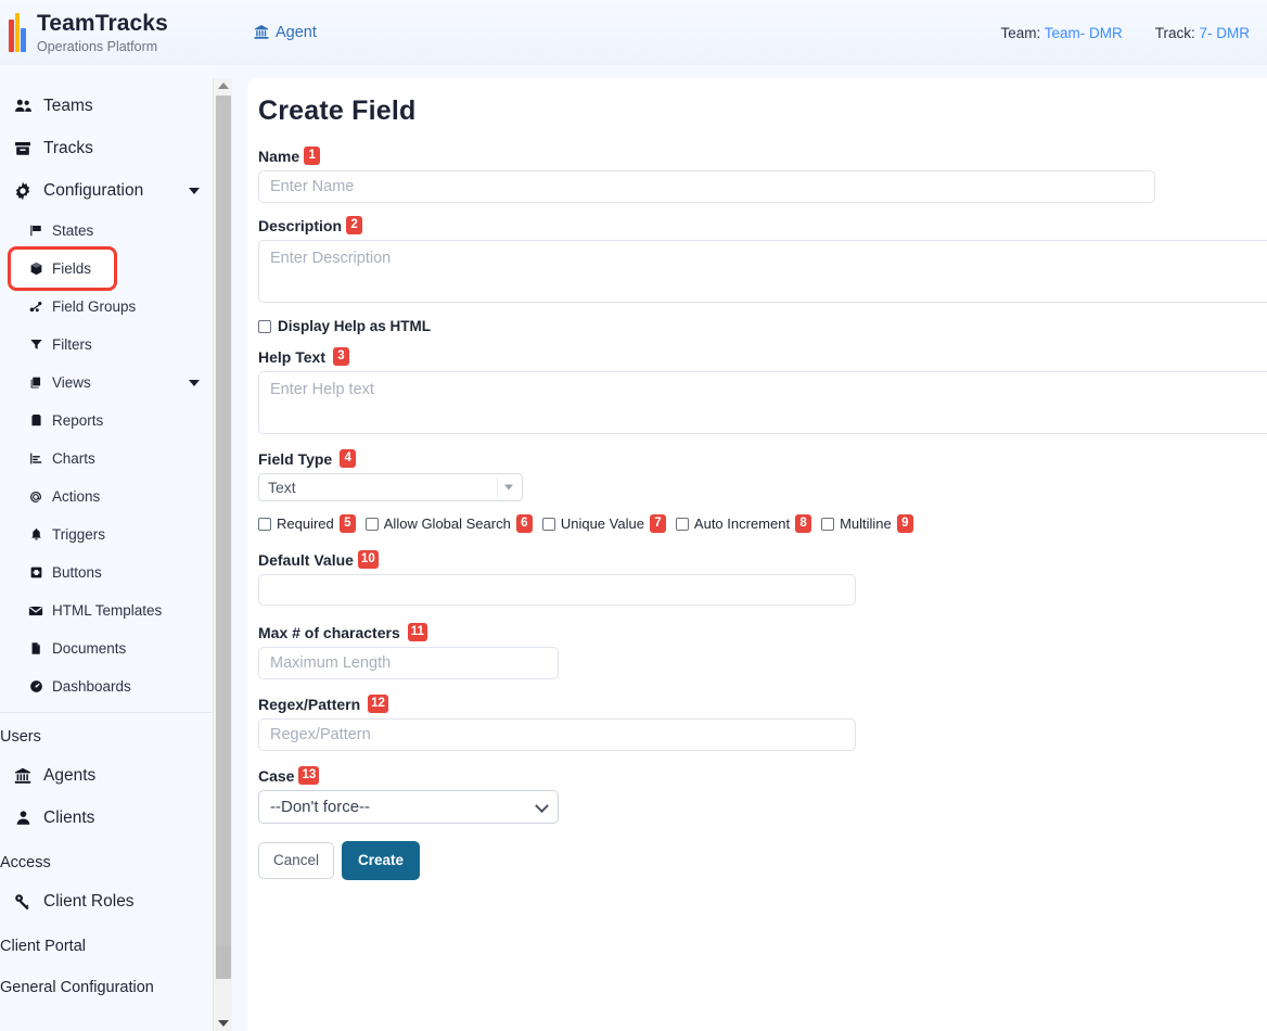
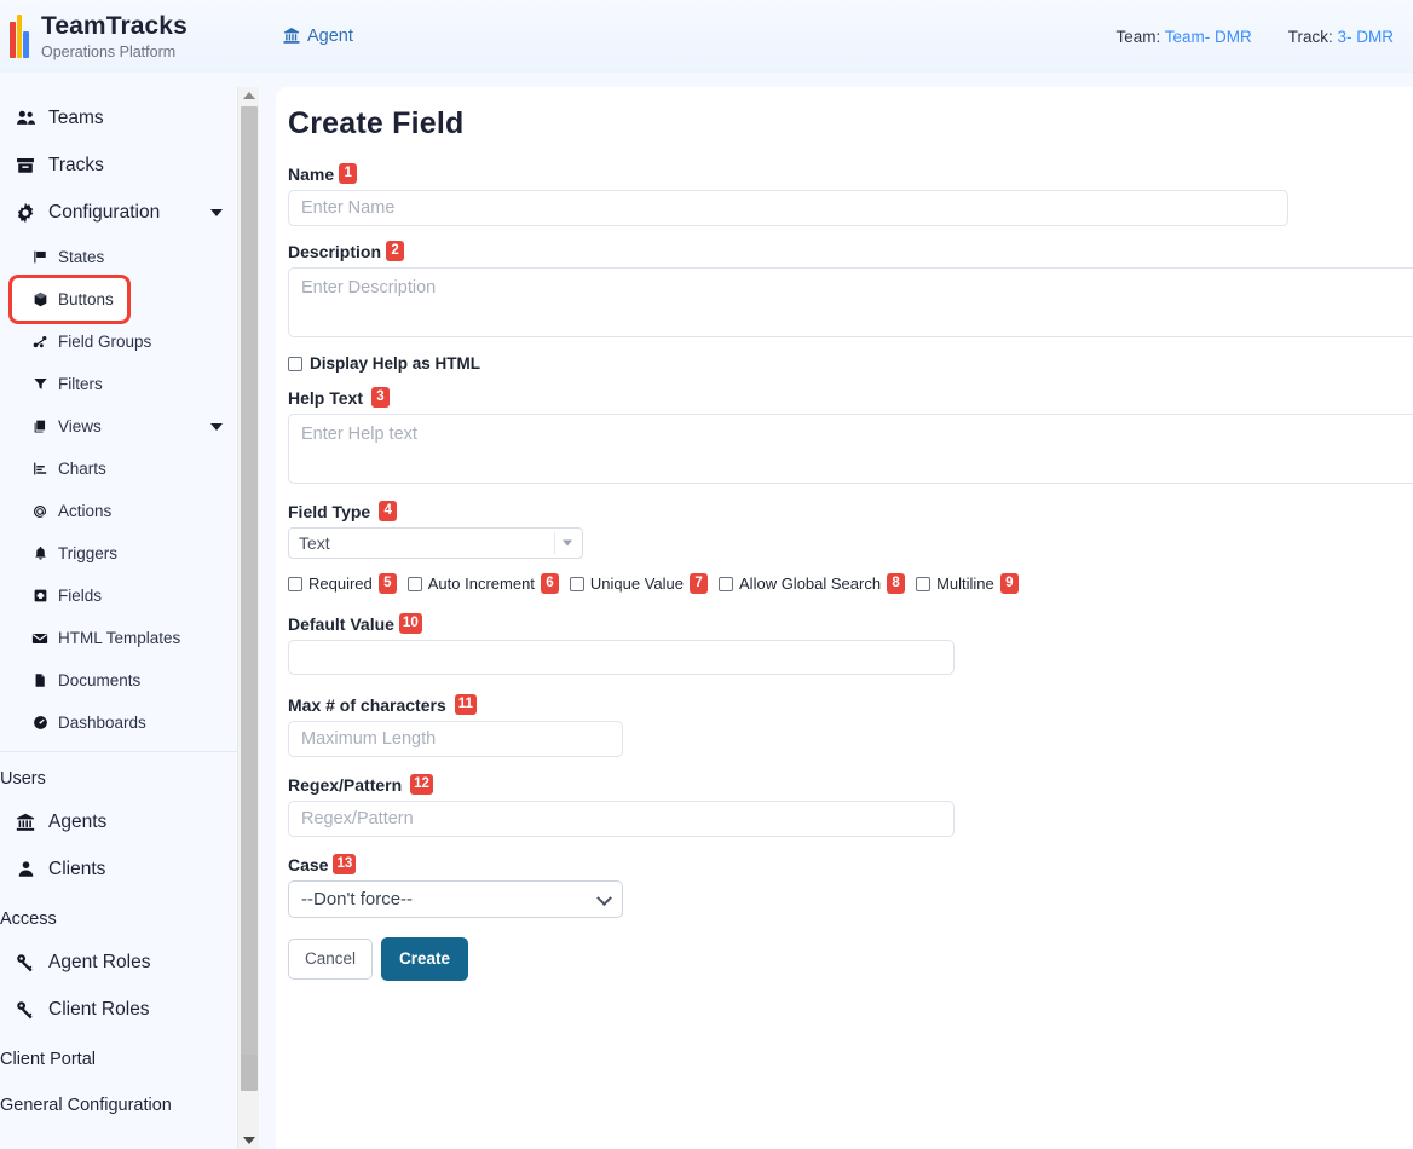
  TeamTracks
  Operations Platform
  Agent
  Team: Team- DMR
- Track: 7- DMR
+ Track: 3- DMR
  Teams
  Tracks
  Configuration
  States
- Fields
+ Buttons
  Field Groups
  Filters
  Views
- Reports
  Charts
  Actions
  Triggers
- Buttons
+ Fields
  HTML Templates
  Documents
  Dashboards
  Users
  Agents
  Clients
  Access
+ Agent Roles
  Client Roles
  Client Portal
  General Configuration
  Create Field
  Name
  1
  Enter Name
  Description
  2
  Enter Description
  Display Help as HTML
  Help Text
  3
  Enter Help text
  Field Type
  4
  Text
  Required
  5
- Allow Global Search
+ Auto Increment
  6
  Unique Value
  7
- Auto Increment
+ Allow Global Search
  8
  Multiline
  9
  Default Value
  10
  Max # of characters
  11
  Maximum Length
  Regex/Pattern
  12
  Regex/Pattern
  Case
  13
  --Don't force--
  Cancel
  Create
